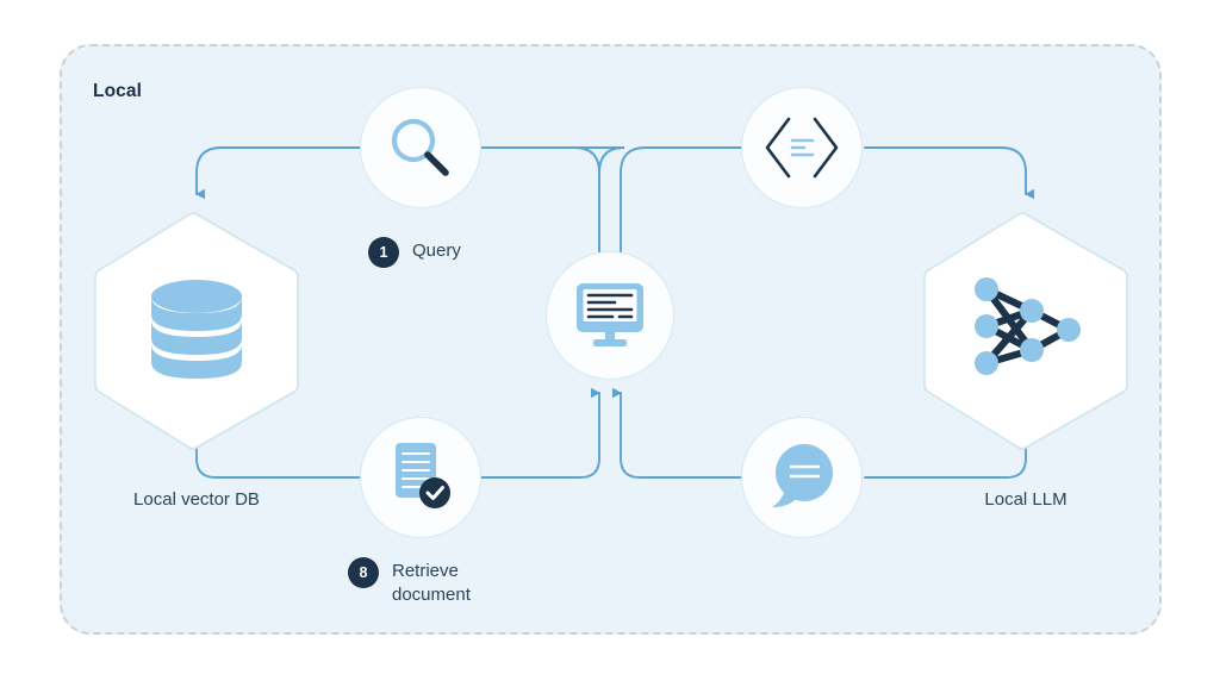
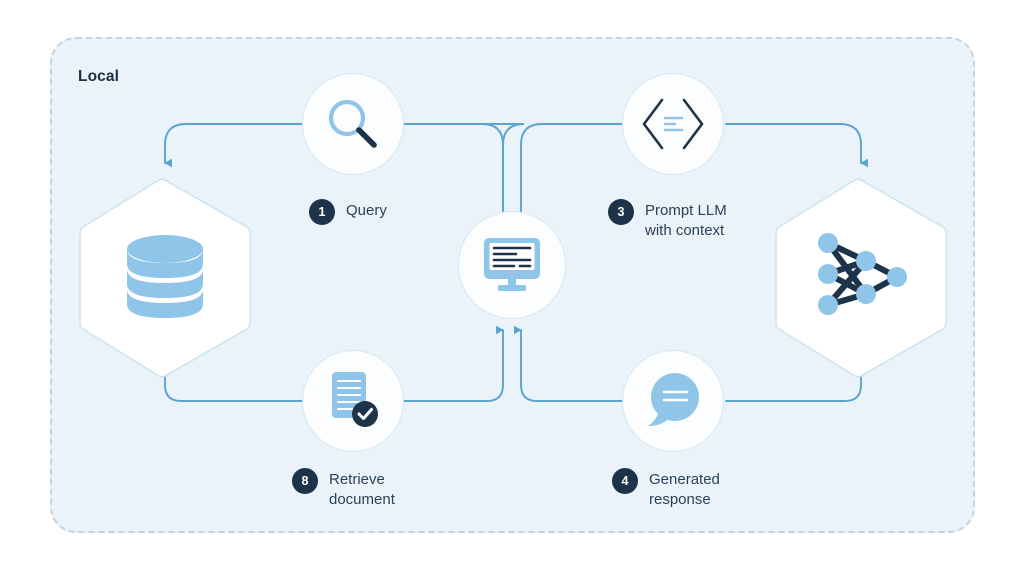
  Local
- Local vector DB
- Local LLM
  1
  Query
  8
  Retrieve
  document
+ 3
+ Prompt LLM
+ with context
+ 4
+ Generated
+ response
